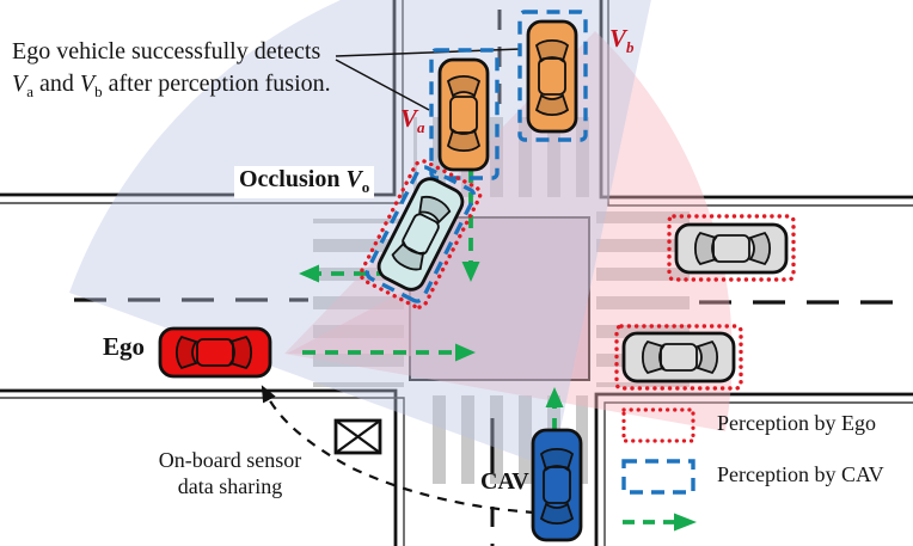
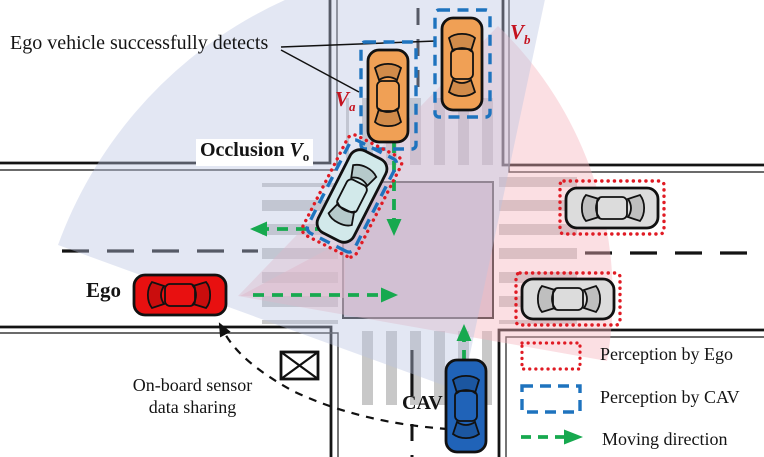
  Ego vehicle successfully detects
- Va and Vb after perception fusion.
  Occlusion Vo
  Va
  Vb
  Ego
  CAV
  On-board sensor
  data sharing
  Perception by Ego
  Perception by CAV
+ Moving direction
